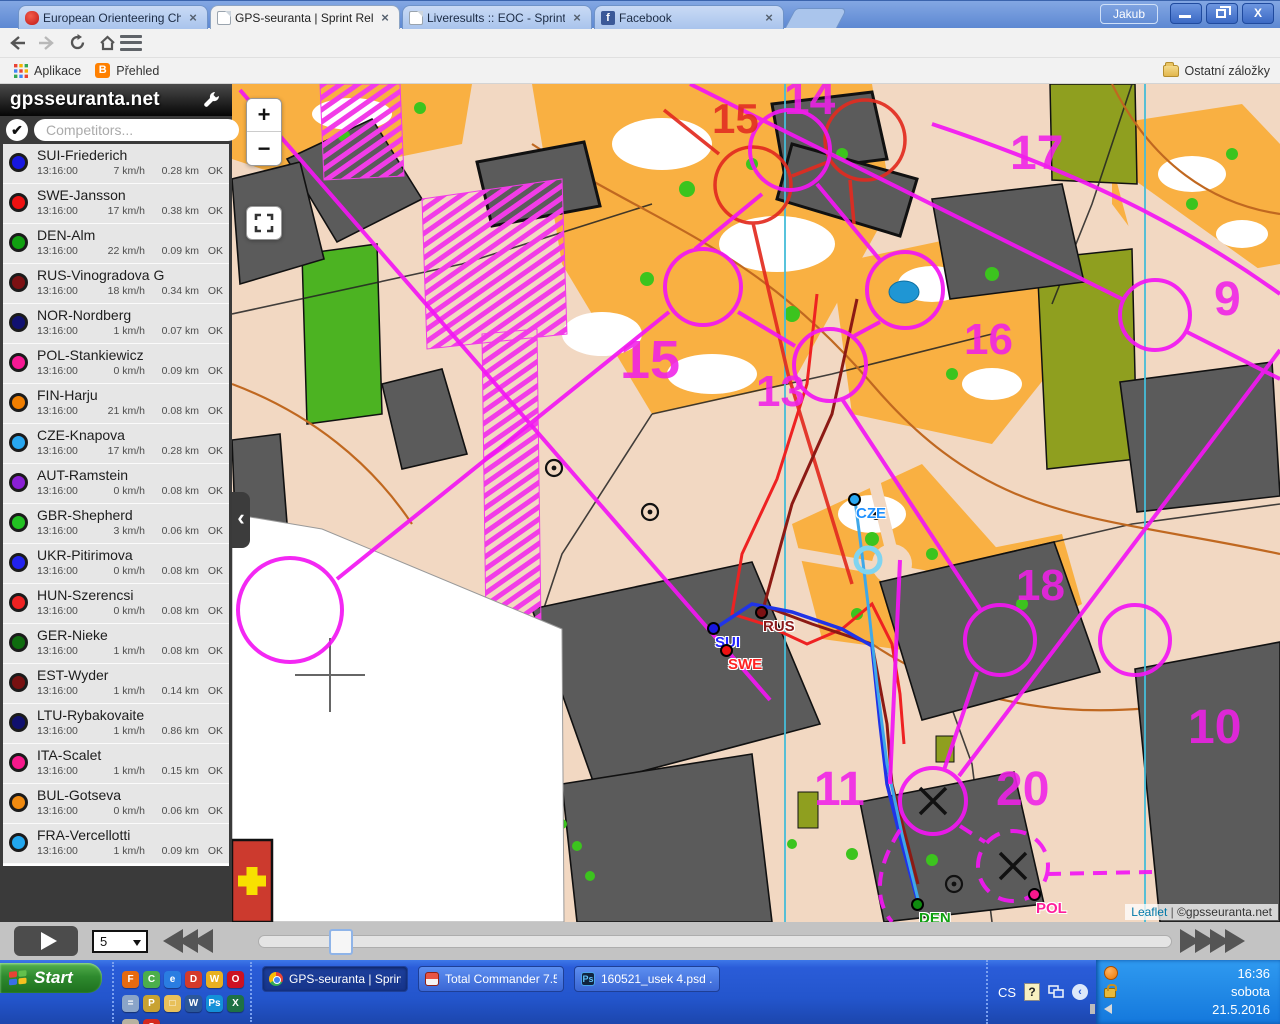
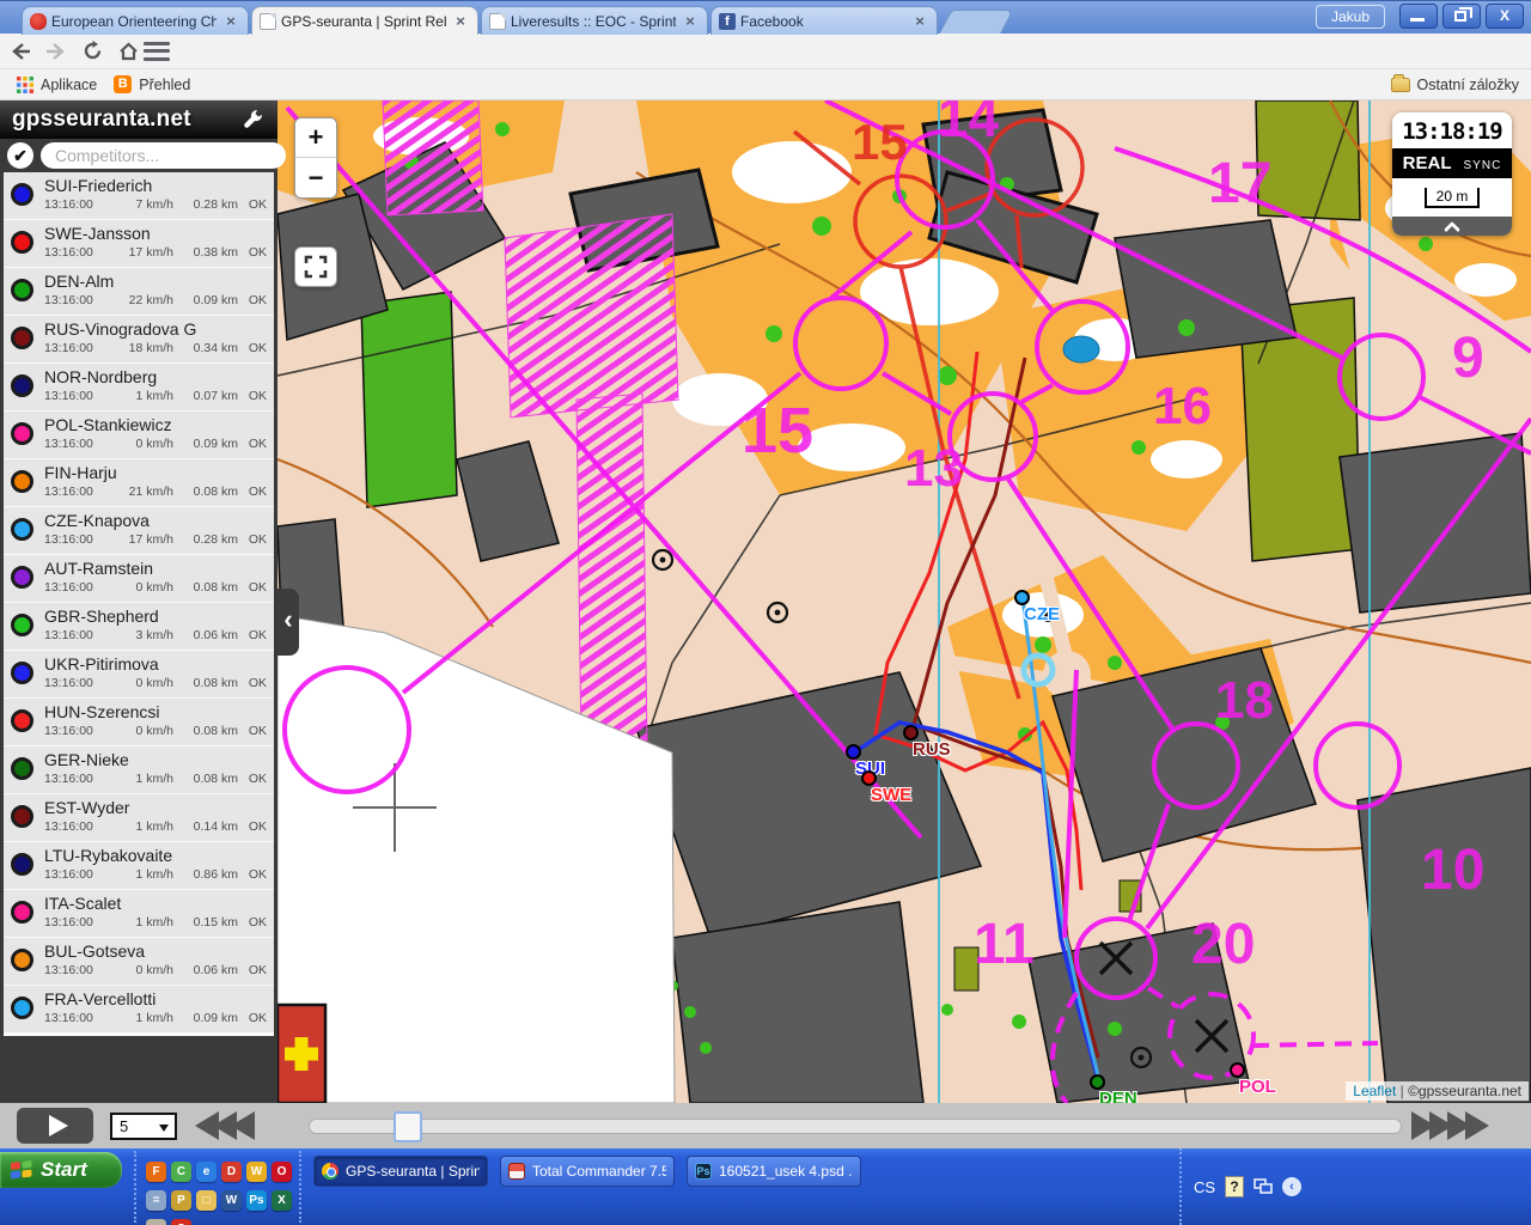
  European Orienteering Ch
  ×
  GPS-seuranta | Sprint Rel
  ×
  Liveresults :: EOC - Sprint
  ×
  f
  Facebook
  ×
  Jakub
  X
  Aplikace
  B
  Přehled
  Ostatní záložky
  gpsseuranta.net
  ✔
  Competitors...
  SUI-Friederich
  13:16:00
  7 km/h
  0.28 km
  OK
  SWE-Jansson
  13:16:00
  17 km/h
  0.38 km
  OK
  DEN-Alm
  13:16:00
  22 km/h
  0.09 km
  OK
  RUS-Vinogradova G
  13:16:00
  18 km/h
  0.34 km
  OK
  NOR-Nordberg
  13:16:00
  1 km/h
  0.07 km
  OK
  POL-Stankiewicz
  13:16:00
  0 km/h
  0.09 km
  OK
  FIN-Harju
  13:16:00
  21 km/h
  0.08 km
  OK
  CZE-Knapova
  13:16:00
  17 km/h
  0.28 km
  OK
  AUT-Ramstein
  13:16:00
  0 km/h
  0.08 km
  OK
  GBR-Shepherd
  13:16:00
  3 km/h
  0.06 km
  OK
  UKR-Pitirimova
  13:16:00
  0 km/h
  0.08 km
  OK
  HUN-Szerencsi
  13:16:00
  0 km/h
  0.08 km
  OK
  GER-Nieke
  13:16:00
  1 km/h
  0.08 km
  OK
  EST-Wyder
  13:16:00
  1 km/h
  0.14 km
  OK
  LTU-Rybakovaite
  13:16:00
  1 km/h
  0.86 km
  OK
  ITA-Scalet
  13:16:00
  1 km/h
  0.15 km
  OK
  BUL-Gotseva
  13:16:00
  0 km/h
  0.06 km
  OK
  FRA-Vercellotti
  13:16:00
  1 km/h
  0.09 km
  OK
  14
  15
  17
  9
  15
  13
  16
  18
  10
  20
  11
  CZE
  RUS
  SUI
  SWE
  DEN
  POL
  +
  −
  ‹
+ 13:18:19
+ REAL
+ SYNC
+ 20 m
  Leaflet | ©gpsseuranta.net
  5
  Start
  F
  C
  e
  D
  W
  O
  =
  P
  □
  W
  Ps
  X
  GPS-seuranta | Sprin
  Total Commander 7.5
  Ps
  160521_usek 4.psd .
  CS
  ?
  ‹
- 16:36
- sobota
- 21.5.2016
